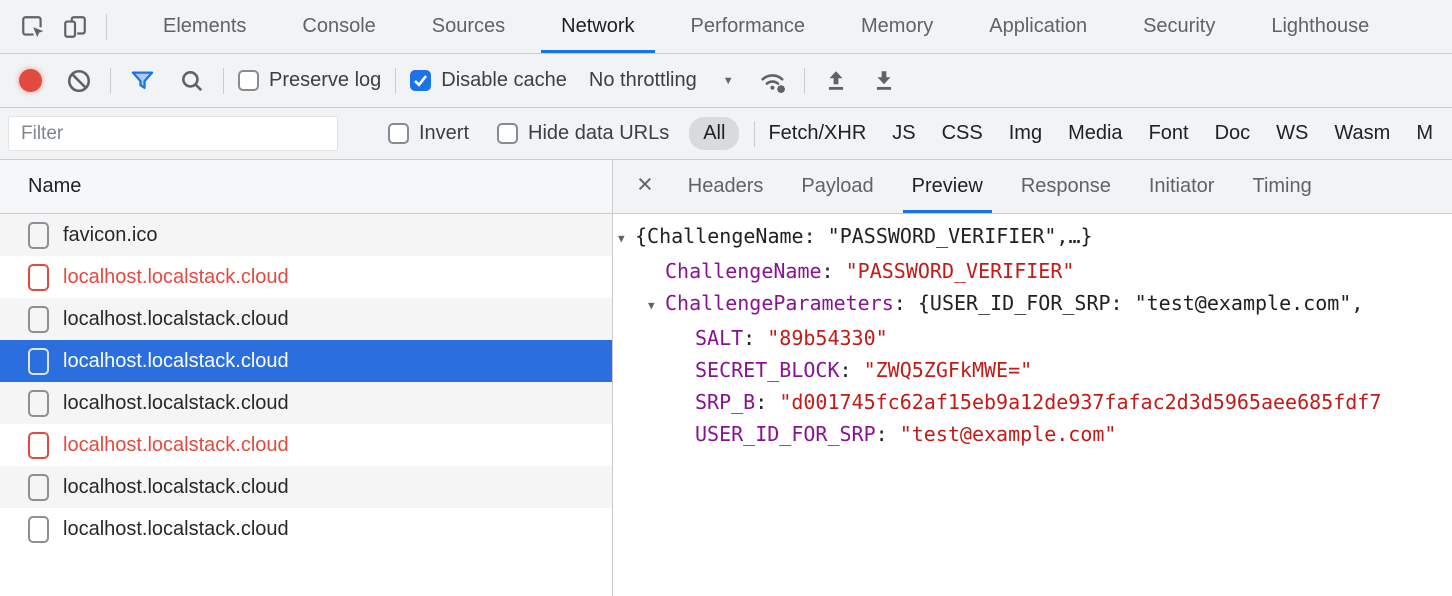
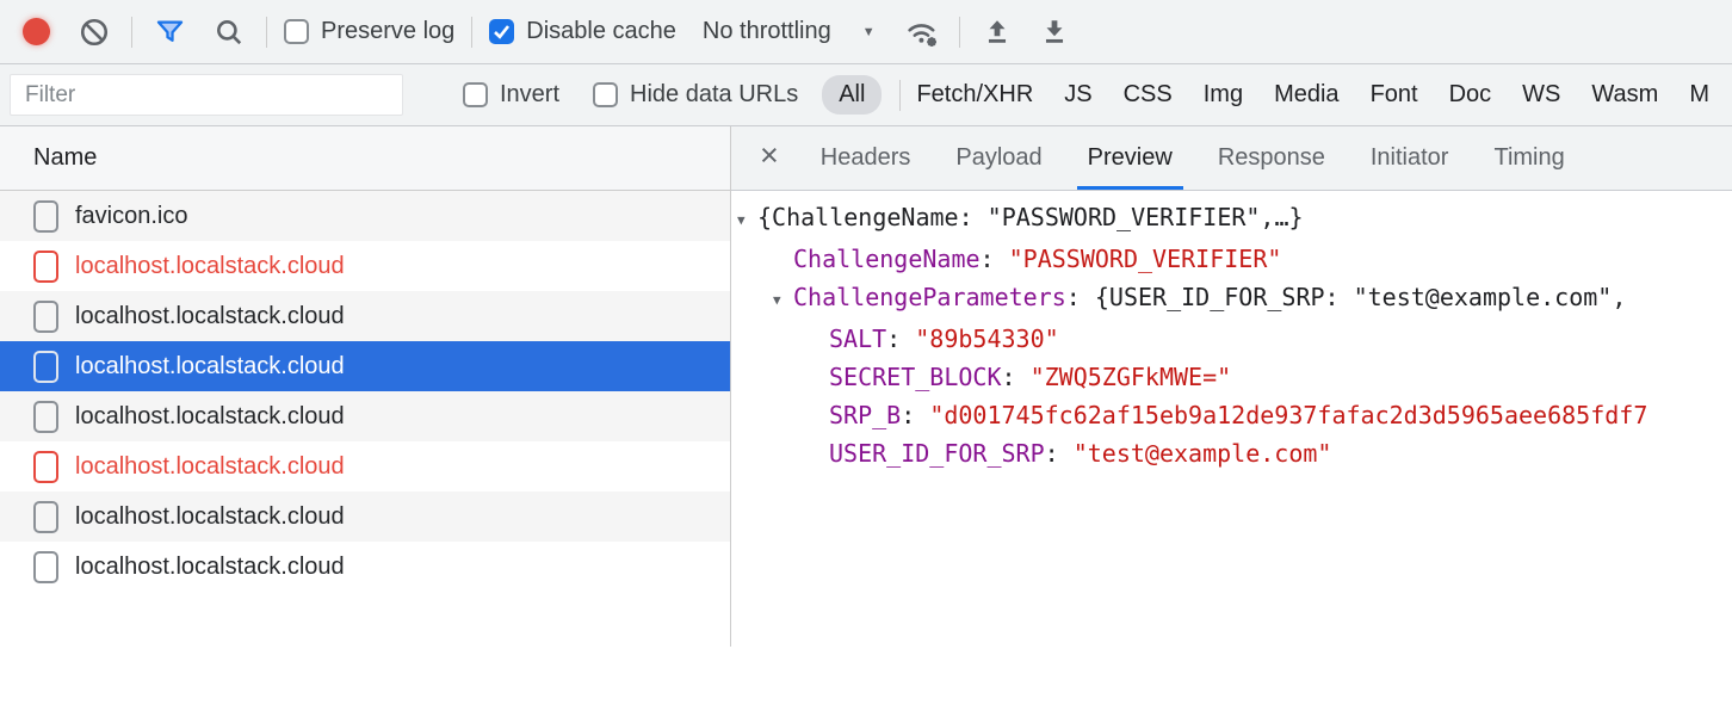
- Elements
- Console
- Sources
- Network
- Performance
- Memory
- Application
- Security
- Lighthouse
  Preserve log
  Disable cache
  No throttling
  ▼
  Filter
  Invert
  Hide data URLs
  All
  Fetch/XHR
  JS
  CSS
  Img
  Media
  Font
  Doc
  WS
  Wasm
  M
  Name
  favicon.ico
  localhost.localstack.cloud
  localhost.localstack.cloud
  localhost.localstack.cloud
  localhost.localstack.cloud
  localhost.localstack.cloud
  localhost.localstack.cloud
  localhost.localstack.cloud
  ×
  Headers
  Payload
  Preview
  Response
  Initiator
  Timing
  ▼ {ChallengeName: "PASSWORD_VERIFIER",…}
  ChallengeName: "PASSWORD_VERIFIER"
  ▼ ChallengeParameters: {USER_ID_FOR_SRP: "test@example.com",
  SALT: "89b54330"
  SECRET_BLOCK: "ZWQ5ZGFkMWE="
  SRP_B: "d001745fc62af15eb9a12de937fafac2d3d5965aee685fdf7
  USER_ID_FOR_SRP: "test@example.com"
